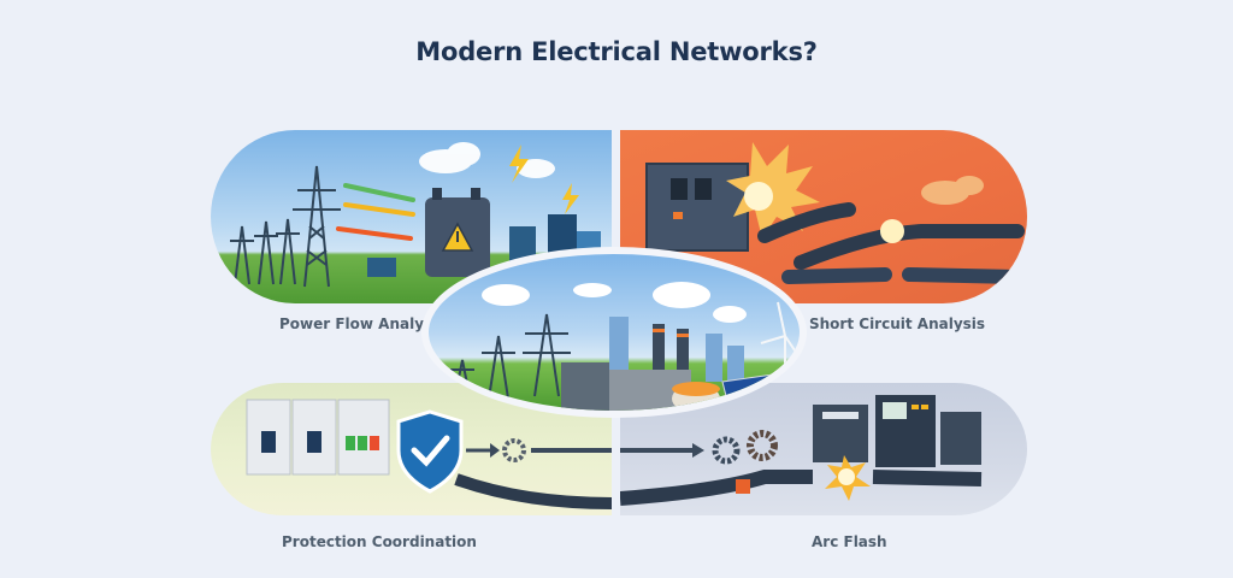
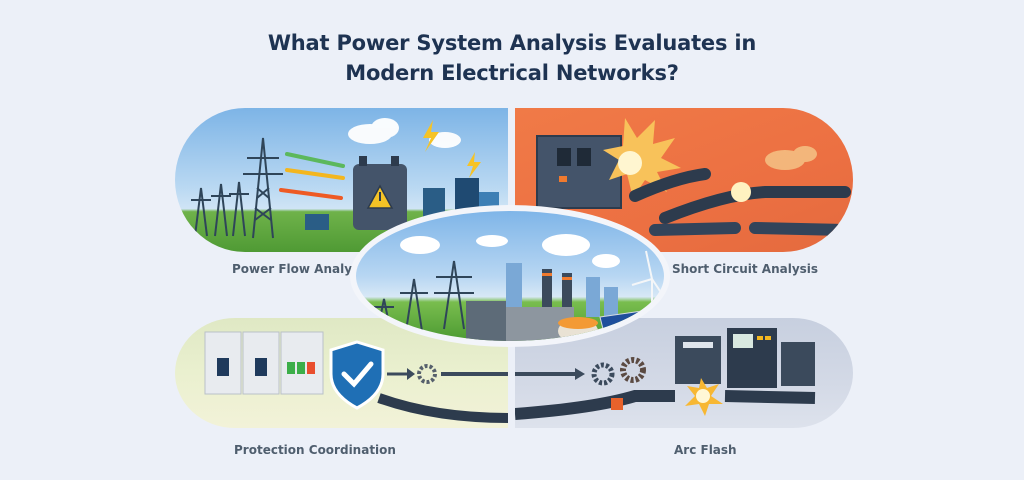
+ What Power System Analysis Evaluates in
  Modern Electrical Networks?
  Power Flow Analy
  Short Circuit Analysis
  Protection Coordination
  Arc Flash
